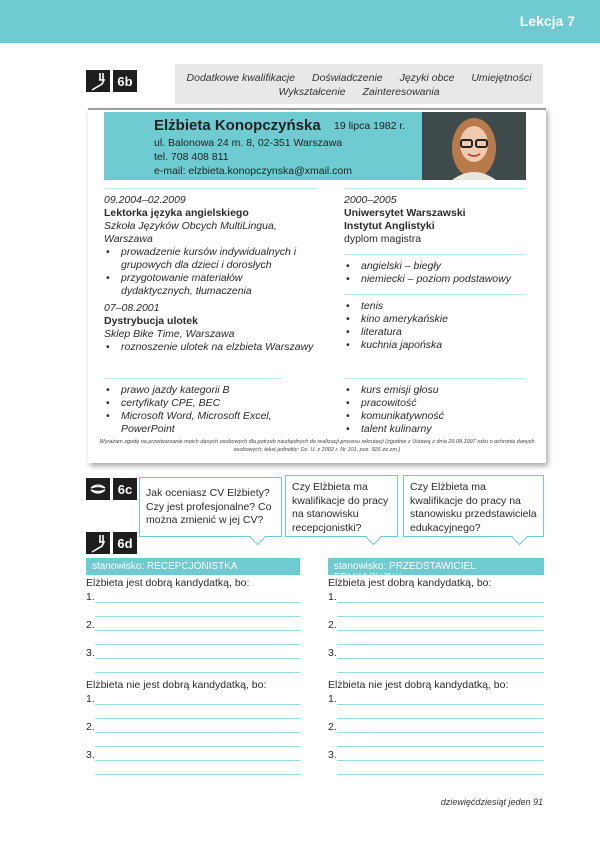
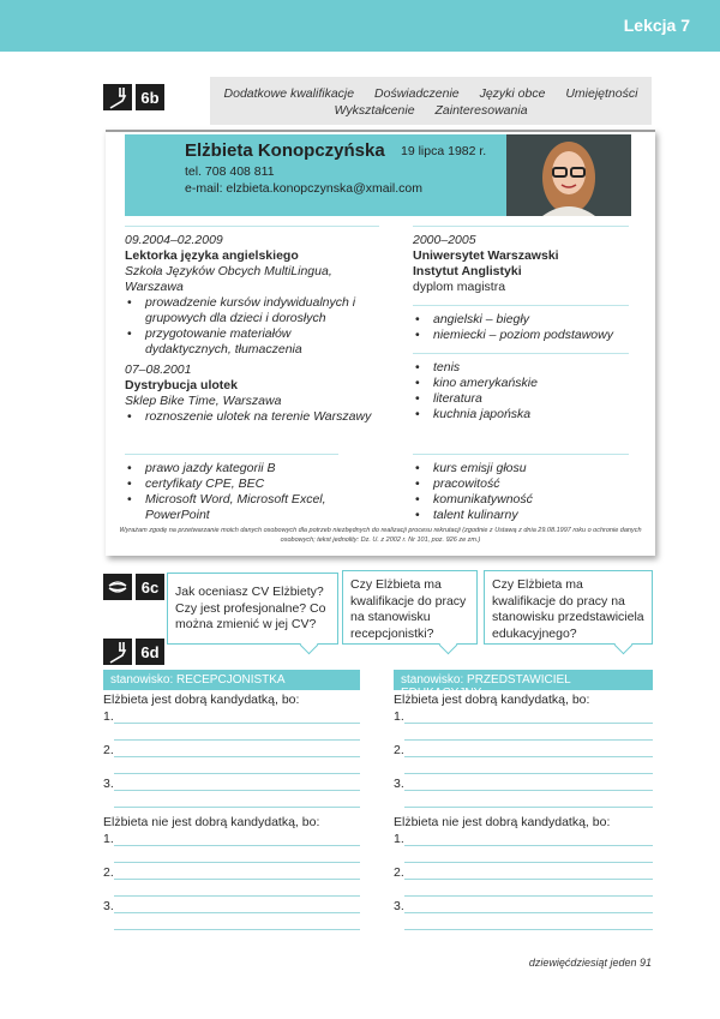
  Lekcja 7
  6b
  Dodatkowe kwalifikacje Doświadczenie Języki obce Umiejętności
  Wykształcenie Zainteresowania
  Elżbieta Konopczyńska
  19 lipca 1982 r.
- ul. Balonowa 24 m. 8, 02-351 Warszawa
  tel. 708 408 811
  e-mail: elzbieta.konopczynska@xmail.com
  09.2004–02.2009
  Lektorka języka angielskiego
  Szkoła Języków Obcych MultiLingua,
  Warszawa
  prowadzenie kursów indywidualnych i grupowych dla dzieci i dorosłych
  przygotowanie materiałów dydaktycznych, tłumaczenia
  07–08.2001
  Dystrybucja ulotek
  Sklep Bike Time, Warszawa
- roznoszenie ulotek na elzbieta Warszawy
+ roznoszenie ulotek na terenie Warszawy
  2000–2005
  Uniwersytet Warszawski
  Instytut Anglistyki
  dyplom magistra
  angielski – biegły
  niemiecki – poziom podstawowy
  tenis
  kino amerykańskie
  literatura
  kuchnia japońska
  prawo jazdy kategorii B
  certyfikaty CPE, BEC
  Microsoft Word, Microsoft Excel, PowerPoint
  kurs emisji głosu
  pracowitość
  komunikatywność
  talent kulinarny
  6c
  Jak oceniasz CV Elżbiety? Czy jest profesjonalne? Co można zmienić w jej CV?
  Czy Elżbieta ma kwalifikacje do pracy na stanowisku recepcjonistki?
  Czy Elżbieta ma kwalifikacje do pracy na stanowisku przedstawiciela edukacyjnego?
  6d
  stanowisko: RECEPCJONISTKA
  stanowisko: PRZEDSTAWICIEL EDUKACYJNY
  Elżbieta jest dobrą kandydatką, bo:
  1.
  2.
  3.
  Elżbieta nie jest dobrą kandydatką, bo:
  1.
  2.
  3.
  Elżbieta jest dobrą kandydatką, bo:
  1.
  2.
  3.
  Elżbieta nie jest dobrą kandydatką, bo:
  1.
  2.
  3.
  dziewięćdziesiąt jeden 91
